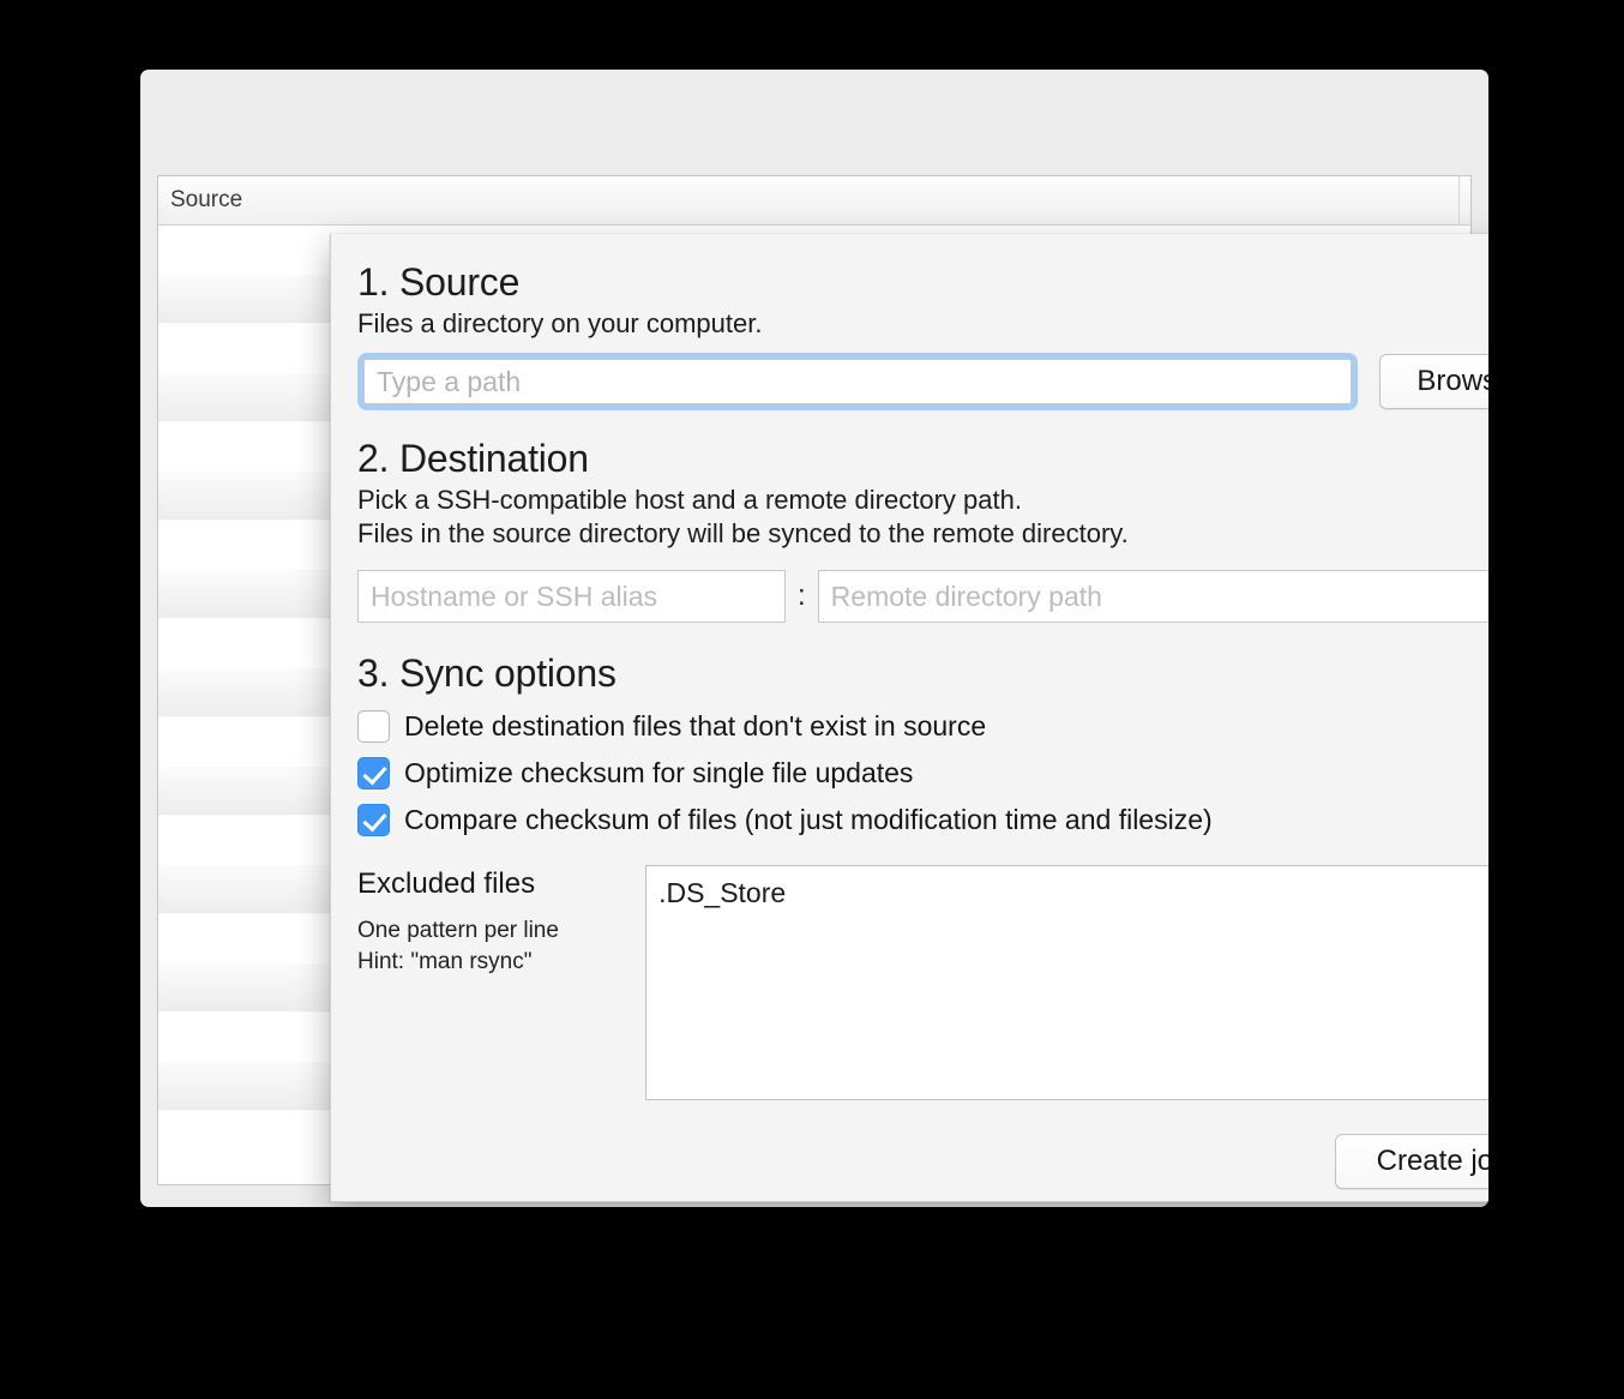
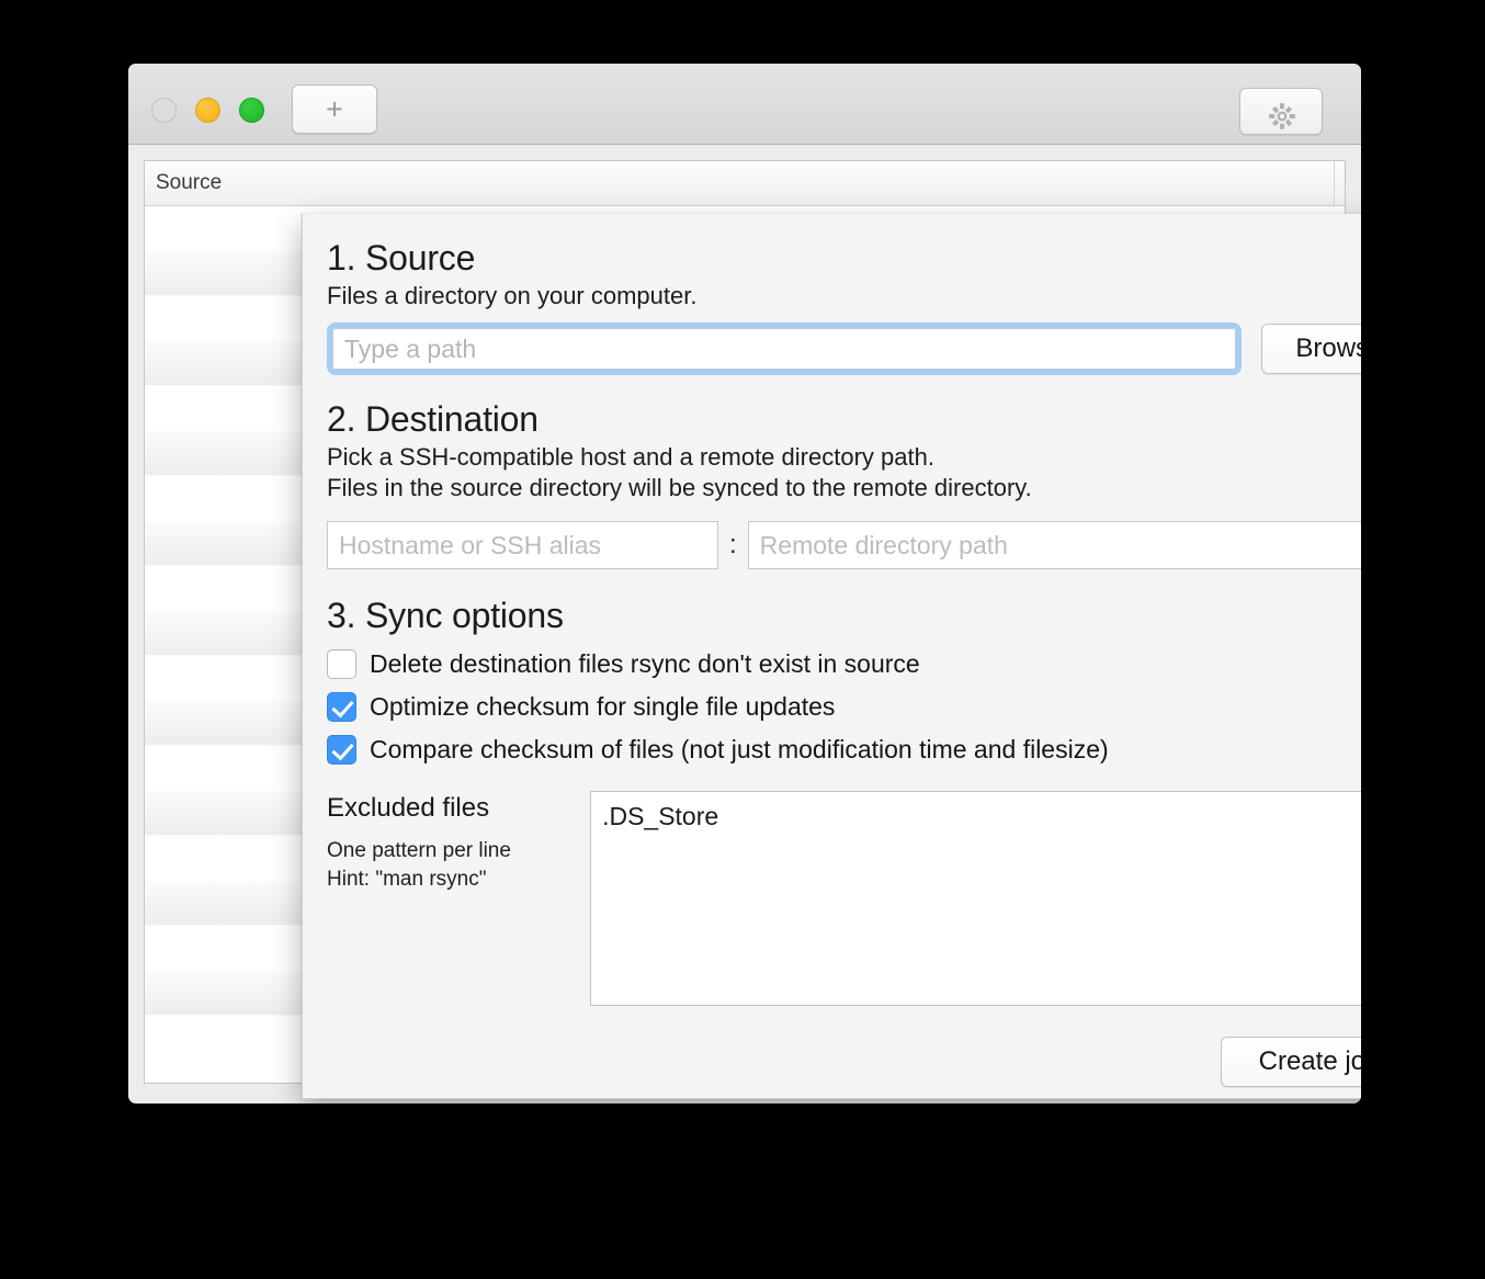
+ +
  Source
  1. Source
  Files a directory on your computer.
  Type a path
  2. Destination
  Pick a SSH-compatible host and a remote directory path.
  Files in the source directory will be synced to the remote directory.
  Hostname or SSH alias
  :
  Remote directory path
  3. Sync options
- Delete destination files that don't exist in source
+ Delete destination files rsync don't exist in source
  Optimize checksum for single file updates
  Compare checksum of files (not just modification time and filesize)
  Excluded files
  One pattern per line
  Hint: "man rsync"
  .DS_Store
  Create jo
